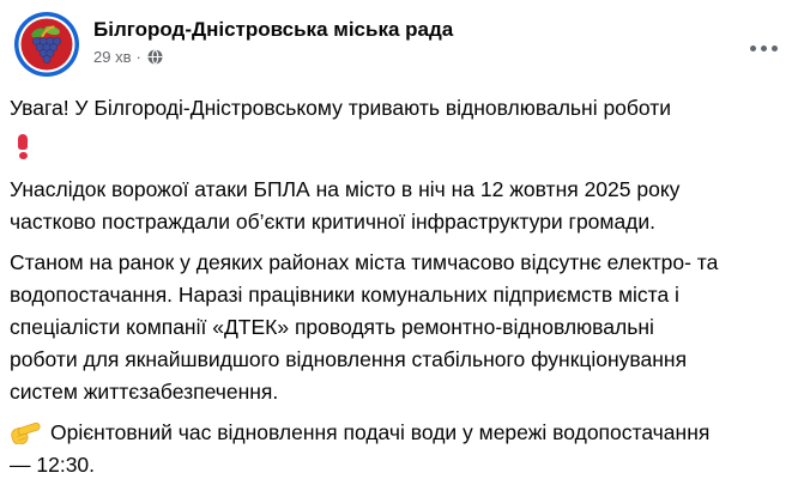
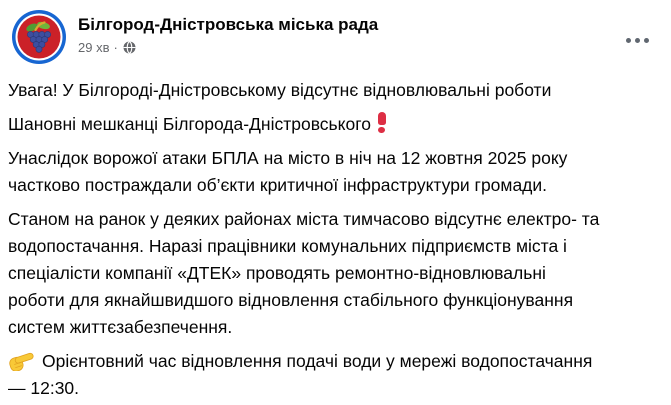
  Білгород-Дністровська міська рада
  29 хв
  ·
- Увага! У Білгороді-Дністровському тривають відновлювальні роботи
+ Увага! У Білгороді-Дністровському відсутнє відновлювальні роботи
+ Шановні мешканці Білгорода-Дністровського
  Унаслідок ворожої атаки БПЛА на місто в ніч на 12 жовтня 2025 року
  частково постраждали об’єкти критичної інфраструктури громади.
  Станом на ранок у деяких районах міста тимчасово відсутнє електро- та
  водопостачання. Наразі працівники комунальних підприємств міста і
  спеціалісти компанії «ДТЕК» проводять ремонтно-відновлювальні
  роботи для якнайшвидшого відновлення стабільного функціонування
  систем життєзабезпечення.
  Орієнтовний час відновлення подачі води у мережі водопостачання
  — 12:30.
